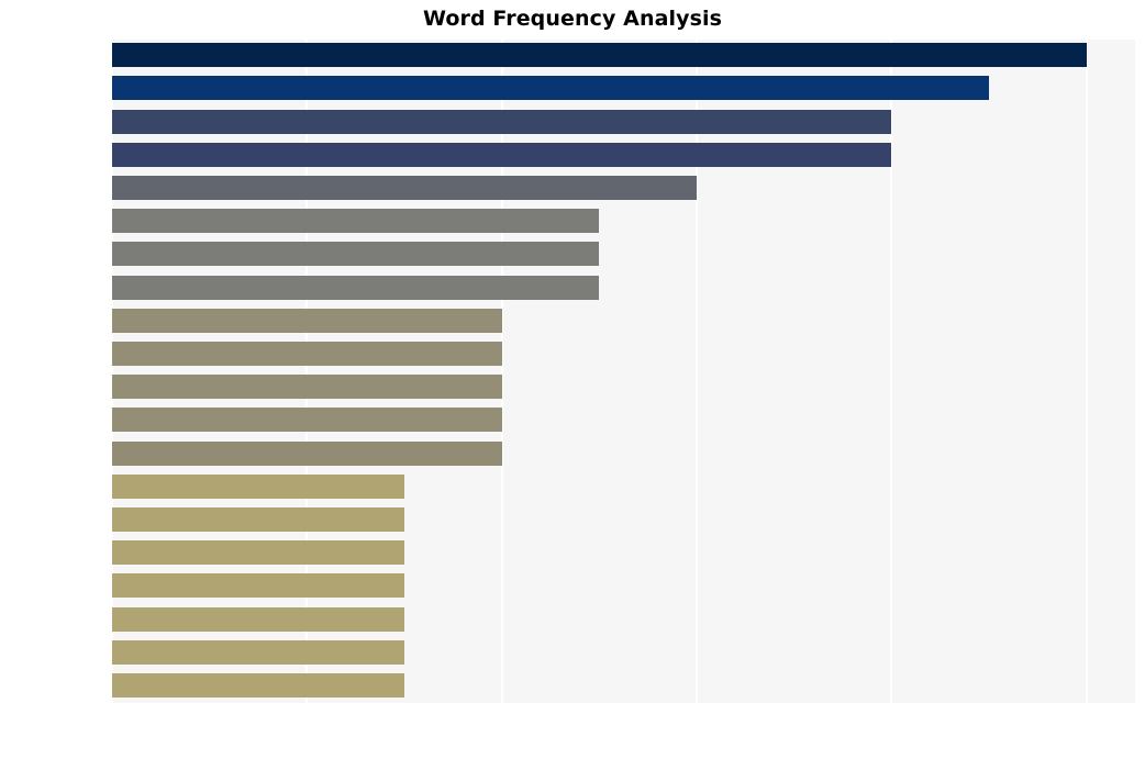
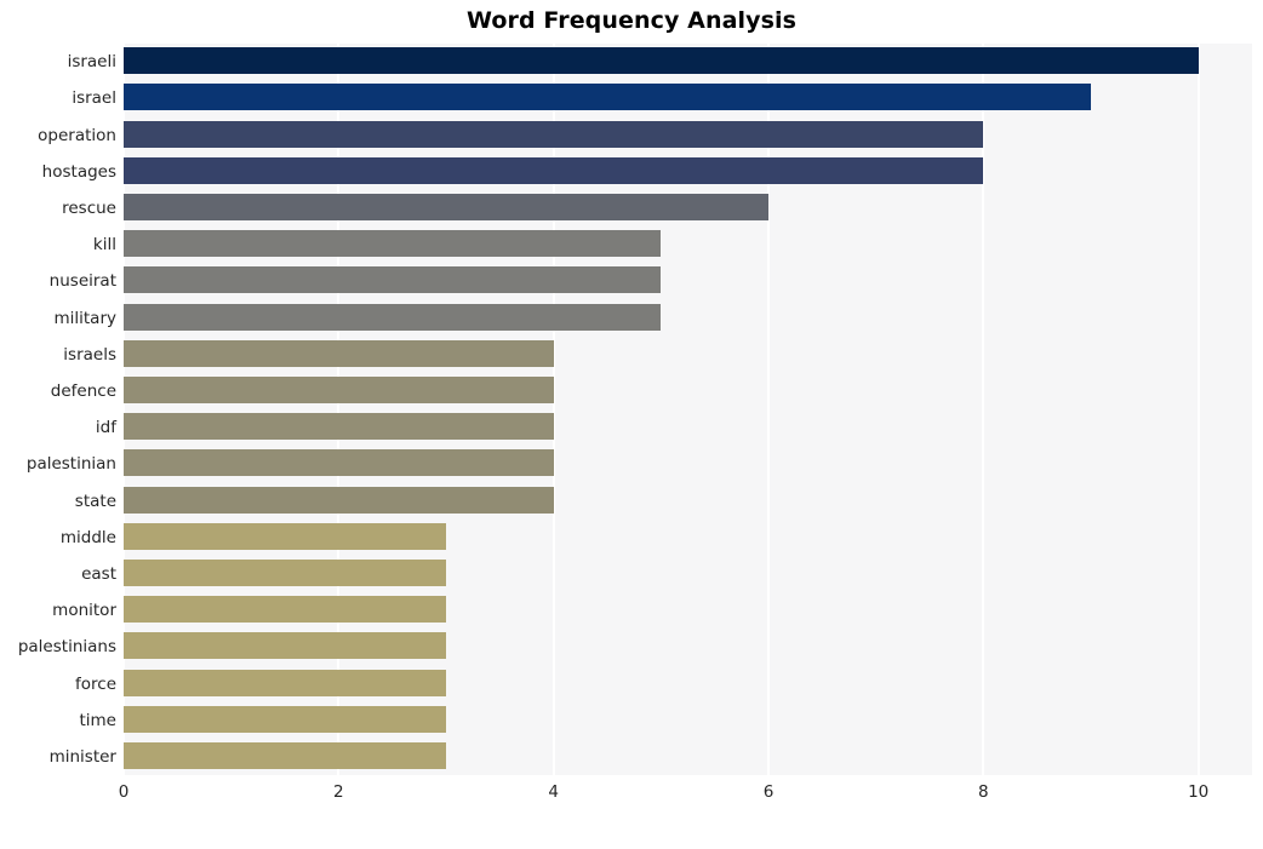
  Word Frequency Analysis
+ israeli
+ israel
+ operation
+ hostages
+ rescue
+ kill
+ nuseirat
+ military
+ israels
+ defence
+ idf
+ palestinian
+ state
+ middle
+ east
+ monitor
+ palestinians
+ force
+ time
+ minister
+ 0
+ 2
+ 4
+ 6
+ 8
+ 10
